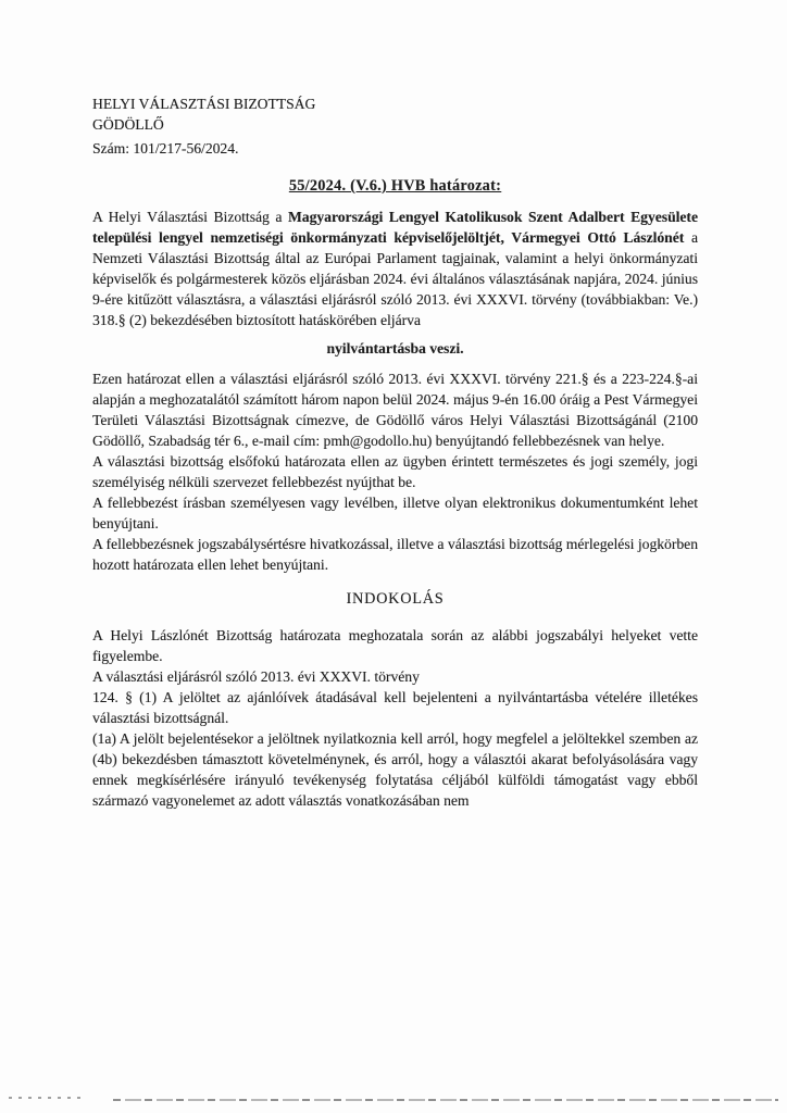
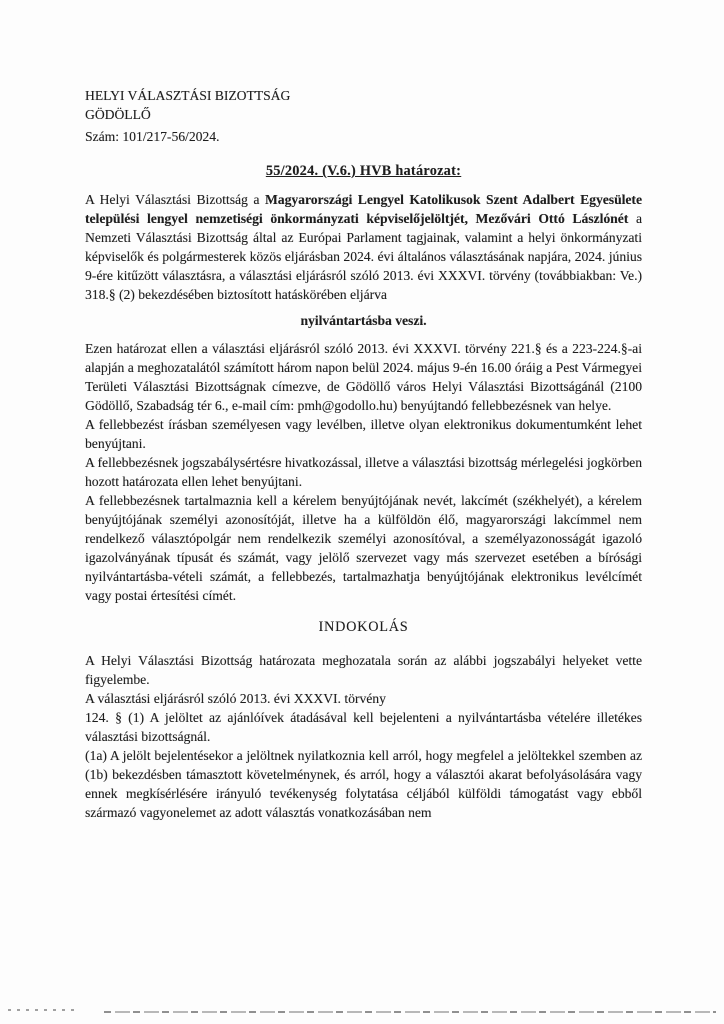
  HELYI VÁLASZTÁSI BIZOTTSÁG
  GÖDÖLLŐ
  Szám: 101/217-56/2024.
  55/2024. (V.6.) HVB határozat:
- A Helyi Választási Bizottság a Magyarországi Lengyel Katolikusok Szent Adalbert Egyesülete települési lengyel nemzetiségi önkormányzati képviselőjelöltjét, Vármegyei Ottó Lászlónét a Nemzeti Választási Bizottság által az Európai Parlament tagjainak, valamint a helyi önkormányzati képviselők és polgármesterek közös eljárásban 2024. évi általános választásának napjára, 2024. június 9-ére kitűzött választásra, a választási eljárásról szóló 2013. évi XXXVI. törvény (továbbiakban: Ve.) 318.§ (2) bekezdésében biztosított hatáskörében eljárva
+ A Helyi Választási Bizottság a Magyarországi Lengyel Katolikusok Szent Adalbert Egyesülete települési lengyel nemzetiségi önkormányzati képviselőjelöltjét, Mezővári Ottó Lászlónét a Nemzeti Választási Bizottság által az Európai Parlament tagjainak, valamint a helyi önkormányzati képviselők és polgármesterek közös eljárásban 2024. évi általános választásának napjára, 2024. június 9-ére kitűzött választásra, a választási eljárásról szóló 2013. évi XXXVI. törvény (továbbiakban: Ve.) 318.§ (2) bekezdésében biztosított hatáskörében eljárva
  nyilvántartásba veszi.
  Ezen határozat ellen a választási eljárásról szóló 2013. évi XXXVI. törvény 221.§ és a 223-224.§-ai alapján a meghozatalától számított három napon belül 2024. május 9-én 16.00 óráig a Pest Vármegyei Területi Választási Bizottságnak címezve, de Gödöllő város Helyi Választási Bizottságánál (2100 Gödöllő, Szabadság tér 6., e-mail cím: pmh@godollo.hu) benyújtandó fellebbezésnek van helye.
- A választási bizottság elsőfokú határozata ellen az ügyben érintett természetes és jogi személy, jogi személyiség nélküli szervezet fellebbezést nyújthat be.
  A fellebbezést írásban személyesen vagy levélben, illetve olyan elektronikus dokumentumként lehet benyújtani.
  A fellebbezésnek jogszabálysértésre hivatkozással, illetve a választási bizottság mérlegelési jogkörben hozott határozata ellen lehet benyújtani.
+ A fellebbezésnek tartalmaznia kell a kérelem benyújtójának nevét, lakcímét (székhelyét), a kérelem benyújtójának személyi azonosítóját, illetve ha a külföldön élő, magyarországi lakcímmel nem rendelkező választópolgár nem rendelkezik személyi azonosítóval, a személyazonosságát igazoló igazolványának típusát és számát, vagy jelölő szervezet vagy más szervezet esetében a bírósági nyilvántartásba-vételi számát, a fellebbezés, tartalmazhatja benyújtójának elektronikus levélcímét vagy postai értesítési címét.
  INDOKOLÁS
- A Helyi Lászlónét Bizottság határozata meghozatala során az alábbi jogszabályi helyeket vette figyelembe.
+ A Helyi Választási Bizottság határozata meghozatala során az alábbi jogszabályi helyeket vette figyelembe.
  A választási eljárásról szóló 2013. évi XXXVI. törvény
  124. § (1) A jelöltet az ajánlóívek átadásával kell bejelenteni a nyilvántartásba vételére illetékes választási bizottságnál.
- (1a) A jelölt bejelentésekor a jelöltnek nyilatkoznia kell arról, hogy megfelel a jelöltekkel szemben az (4b) bekezdésben támasztott követelménynek, és arról, hogy a választói akarat befolyásolására vagy ennek megkísérlésére irányuló tevékenység folytatása céljából külföldi támogatást vagy ebből származó vagyonelemet az adott választás vonatkozásában nem
+ (1a) A jelölt bejelentésekor a jelöltnek nyilatkoznia kell arról, hogy megfelel a jelöltekkel szemben az (1b) bekezdésben támasztott követelménynek, és arról, hogy a választói akarat befolyásolására vagy ennek megkísérlésére irányuló tevékenység folytatása céljából külföldi támogatást vagy ebből származó vagyonelemet az adott választás vonatkozásában nem
